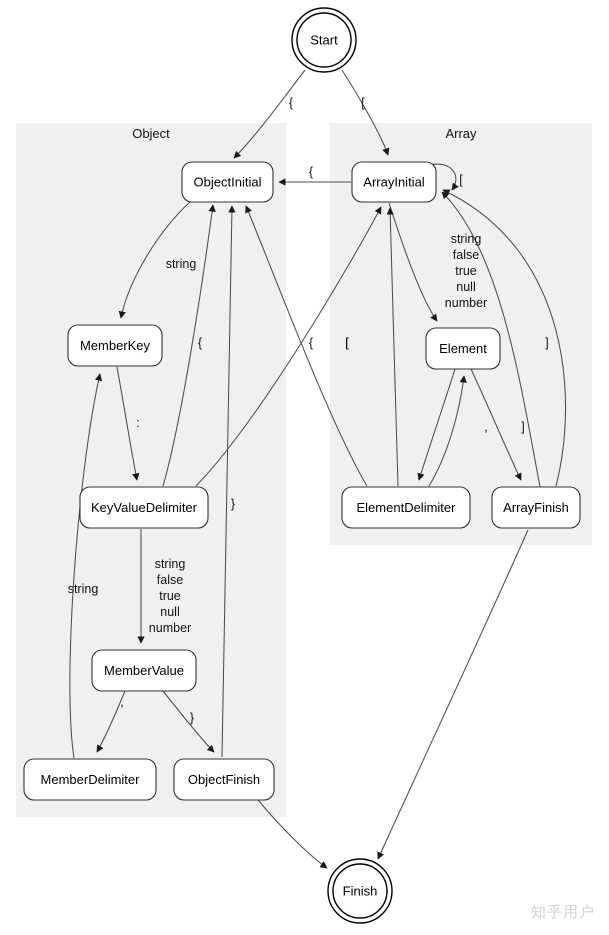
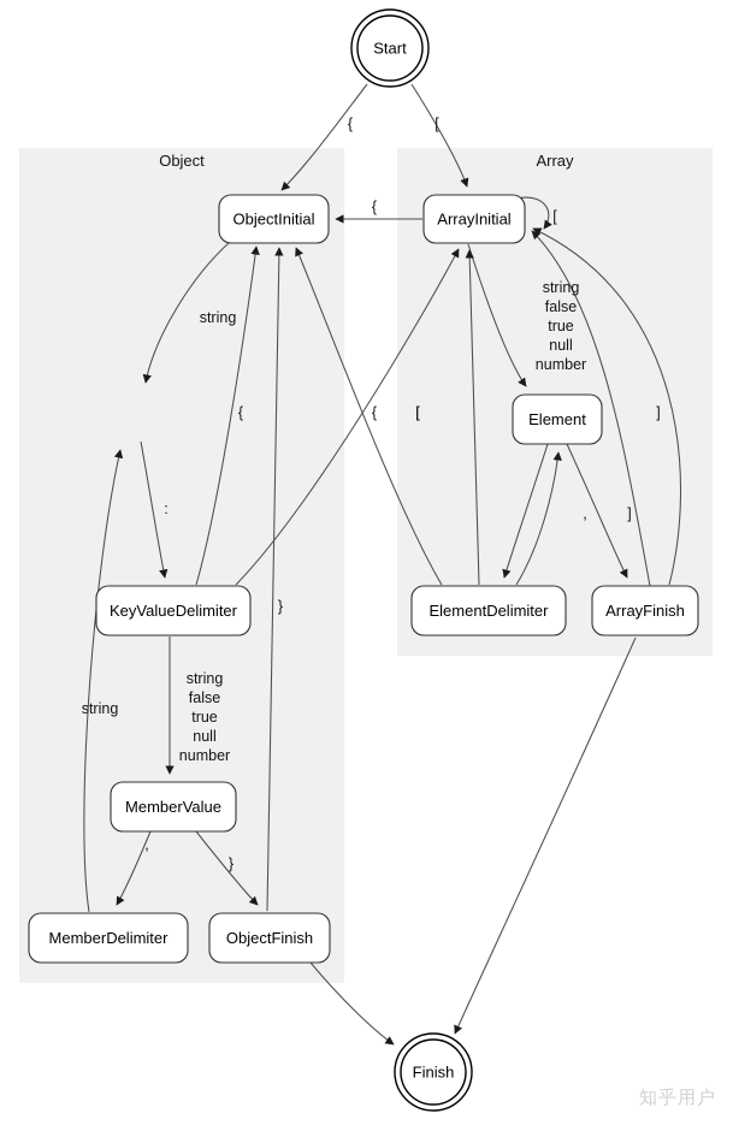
  Object
  Array
  ObjectInitial
  ArrayInitial
- MemberKey
  Element
  KeyValueDelimiter
  ElementDelimiter
  ArrayFinish
  MemberValue
  MemberDelimiter
  ObjectFinish
  Start
  Finish
  {
  [
  {
  [
  string
  :
  string false true null number
  ,
  }
  string
  {
  }
  {
  [
  string false true null number
  ,
  ]
  ]
  知乎用户
